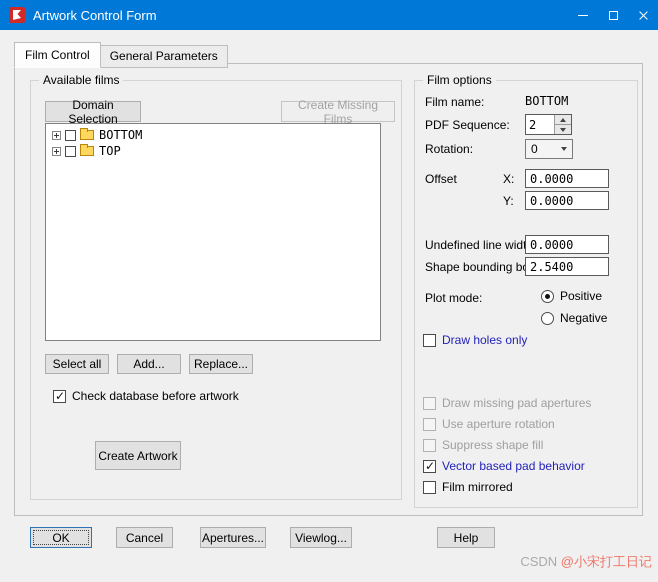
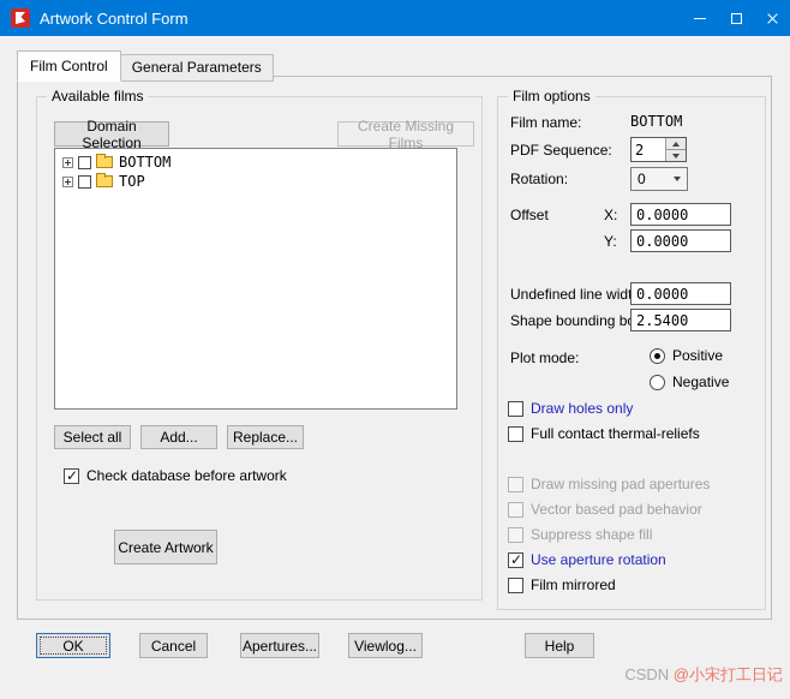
  Artwork Control Form
  Film Control
  General Parameters
  Available films
  Domain Selection
  Create Missing Films
  BOTTOM
  TOP
  Select all
  Add...
  Replace...
  Check database before artwork
  Create Artwork
  Film options
  Film name:
  BOTTOM
  PDF Sequence:
  2
  Rotation:
  0
  Offset
  X:
  0.0000
  Y:
  0.0000
  Undefined line wid
  0.0000
  Shape bounding b
  2.5400
  Plot mode:
  Positive
  Negative
  Draw holes only
+ Full contact thermal-reliefs
  Draw missing pad apertures
- Use aperture rotation
+ Vector based pad behavior
  Suppress shape fill
- Vector based pad behavior
+ Use aperture rotation
  Film mirrored
  OK
  Cancel
  Apertures...
  Viewlog...
  Help
  CSDN @小宋打工日记
